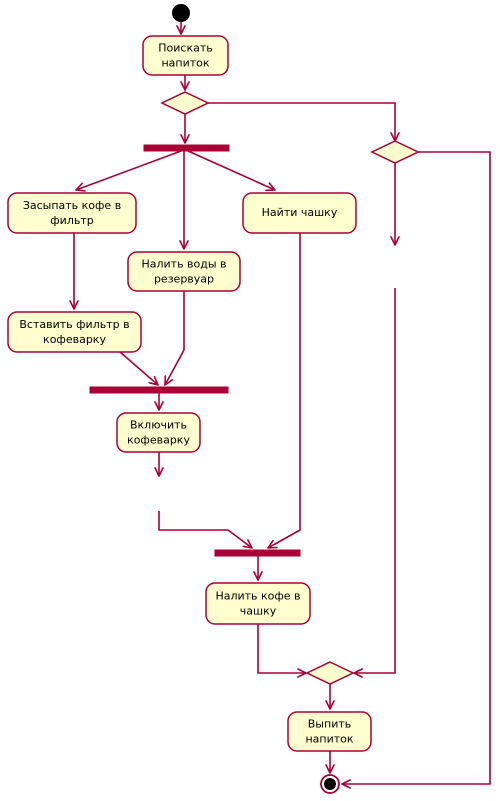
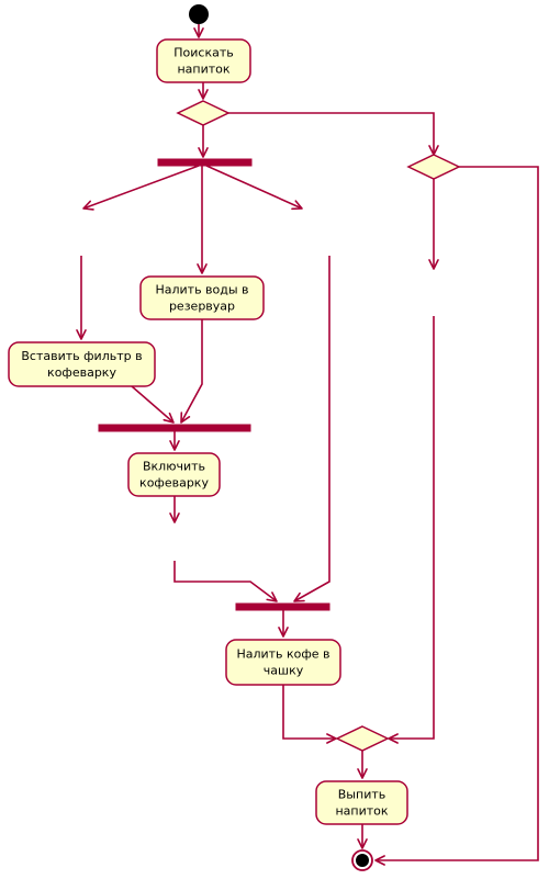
  Поискать
  напиток
- Засыпать кофе в
- фильтр
- Найти чашку
  Налить воды в
  резервуар
  Вставить фильтр в
  кофеварку
  Включить
  кофеварку
  Налить кофе в
  чашку
  Выпить
  напиток
